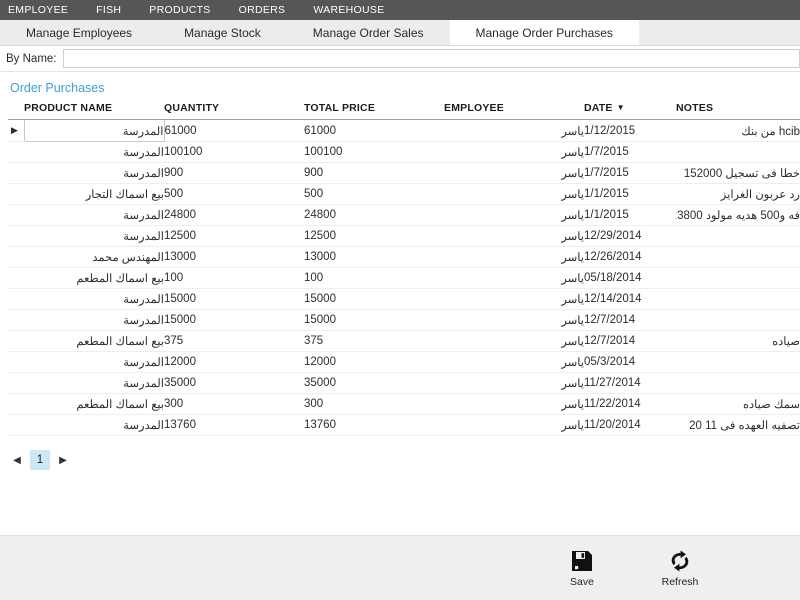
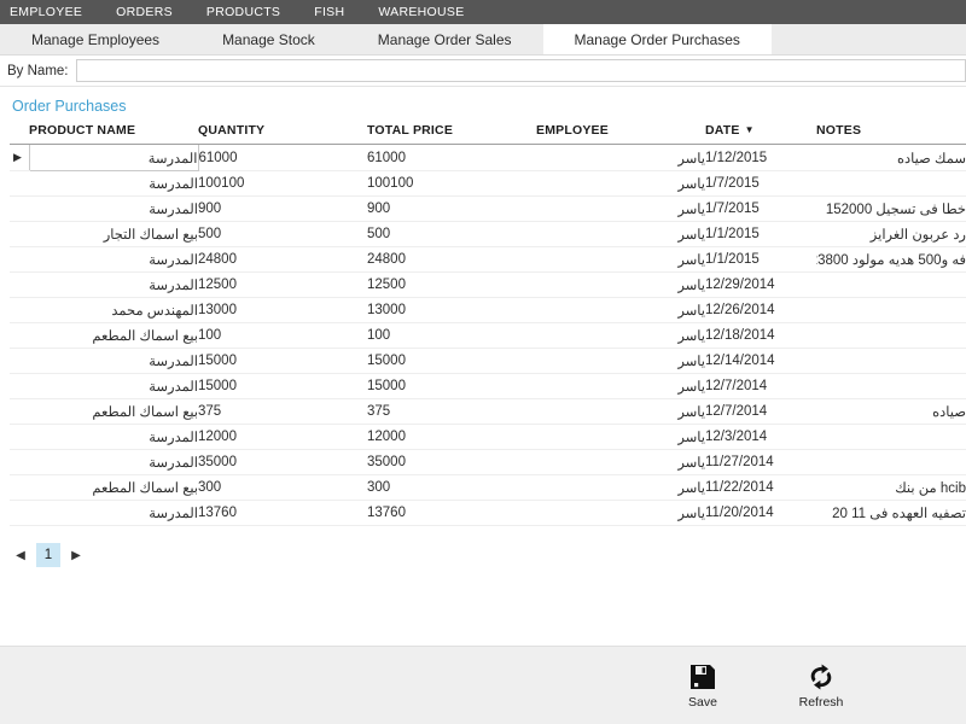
  EMPLOYEE
- FISH
+ ORDERS
  PRODUCTS
- ORDERS
+ FISH
  WAREHOUSE
  Manage Employees
  Manage Stock
  Manage Order Sales
  Manage Order Purchases
  By Name:
  Order Purchases
  	PRODUCT NAME	QUANTITY	TOTAL PRICE	EMPLOYEE	DATE ▼	NOTES
- ▶	المدرسة	61000	61000	ياسر	1/12/2015	hcib من بنك
+ ▶	المدرسة	61000	61000	ياسر	1/12/2015	سمك صياده
  	المدرسة	100100	100100	ياسر	1/7/2015
  	المدرسة	900	900	ياسر	1/7/2015	خطا فى تسجيل 152000
  	بيع اسماك التجار	500	500	ياسر	1/1/2015	رد عربون الغرايز
  	المدرسة	24800	24800	ياسر	1/1/2015	فه و500 هديه مولود 3800
  	المدرسة	12500	12500	ياسر	12/29/2014
  	المهندس محمد	13000	13000	ياسر	12/26/2014
- 	بيع اسماك المطعم	100	100	ياسر	05/18/2014
+ 	بيع اسماك المطعم	100	100	ياسر	12/18/2014
  	المدرسة	15000	15000	ياسر	12/14/2014
  	المدرسة	15000	15000	ياسر	12/7/2014
  	بيع اسماك المطعم	375	375	ياسر	12/7/2014	صياده
- 	المدرسة	12000	12000	ياسر	05/3/2014
+ 	المدرسة	12000	12000	ياسر	12/3/2014
  	المدرسة	35000	35000	ياسر	11/27/2014
- 	بيع اسماك المطعم	300	300	ياسر	11/22/2014	سمك صياده
+ 	بيع اسماك المطعم	300	300	ياسر	11/22/2014	hcib من بنك
  	المدرسة	13760	13760	ياسر	11/20/2014	تصفيه العهده فى 11 20
  ◀
  1
  ▶
  Save
  Refresh
